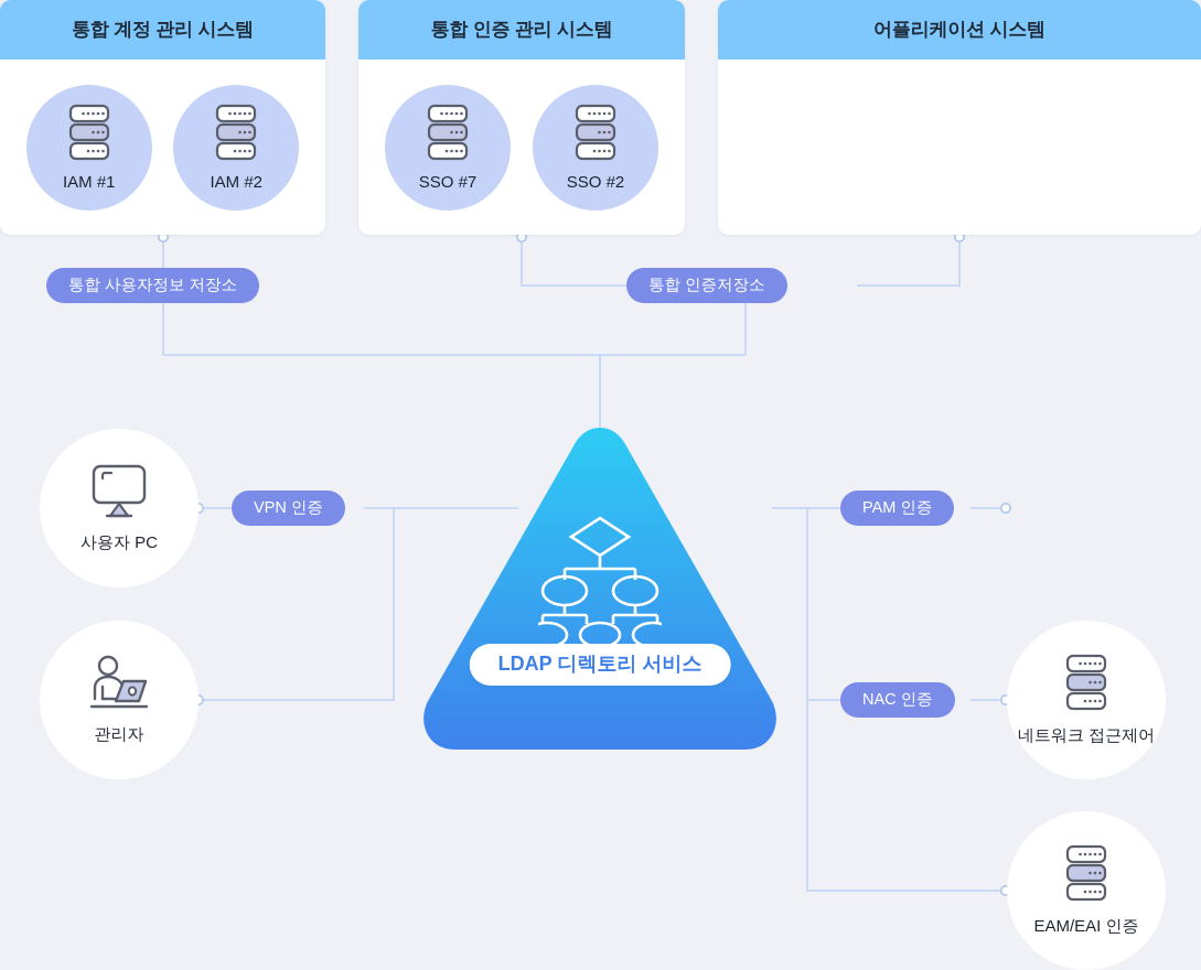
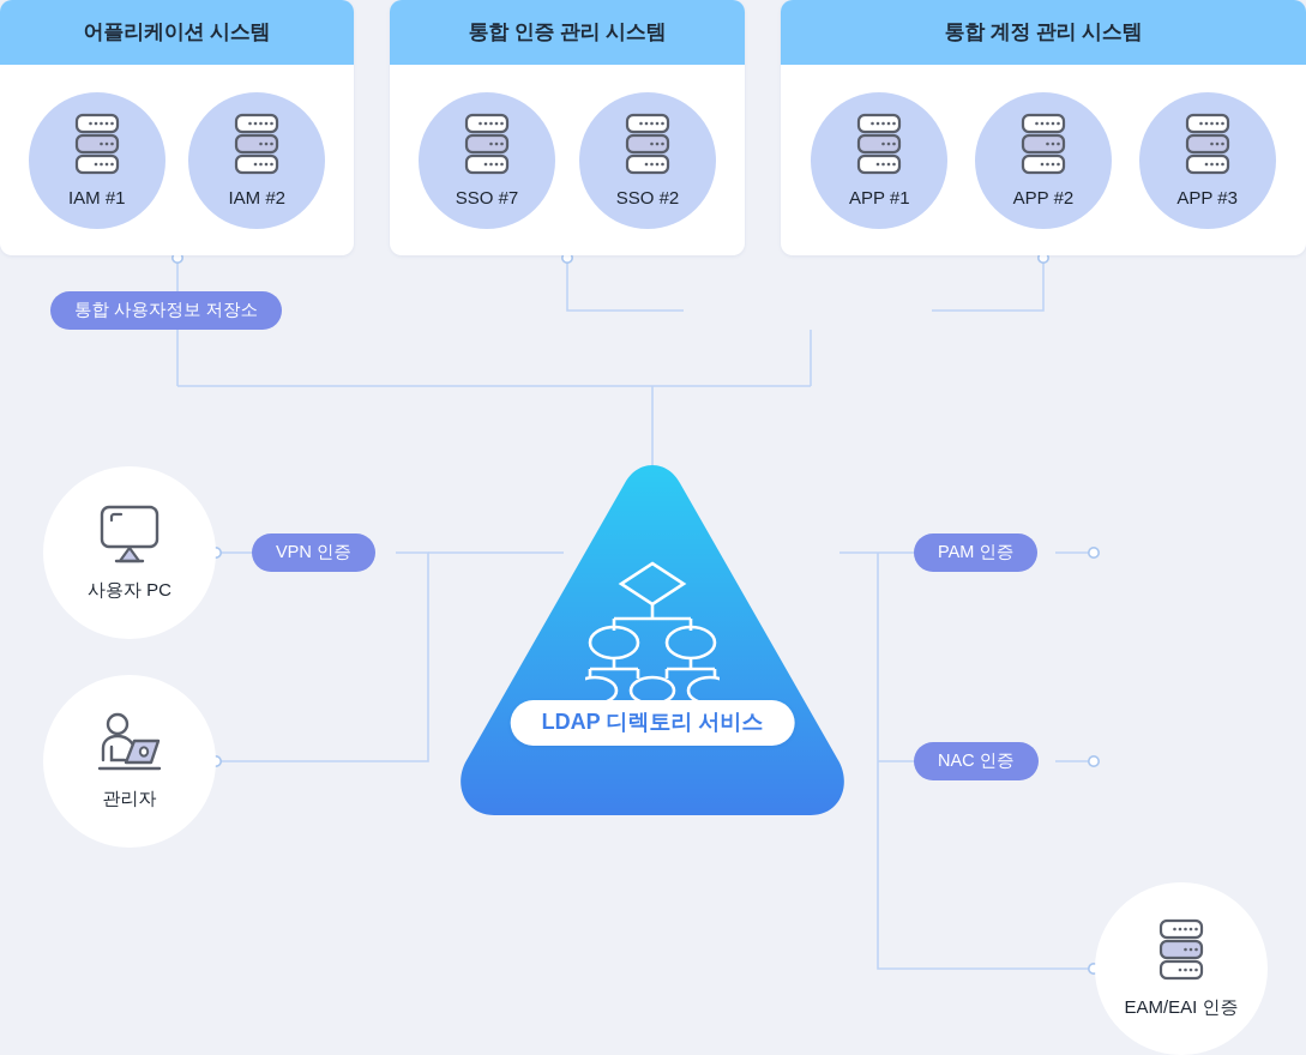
- 통합 계정 관리 시스템
+ 어플리케이션 시스템
  IAM #1
  IAM #2
  통합 인증 관리 시스템
  SSO #7
  SSO #2
- 어플리케이션 시스템
+ 통합 계정 관리 시스템
+ APP #1
+ APP #2
+ APP #3
  통합 사용자정보 저장소
- 통합 인증저장소
  VPN 인증
  PAM 인증
  NAC 인증
  LDAP 디렉토리 서비스
  사용자 PC
  관리자
- 네트워크 접근제어
  EAM/EAI 인증
